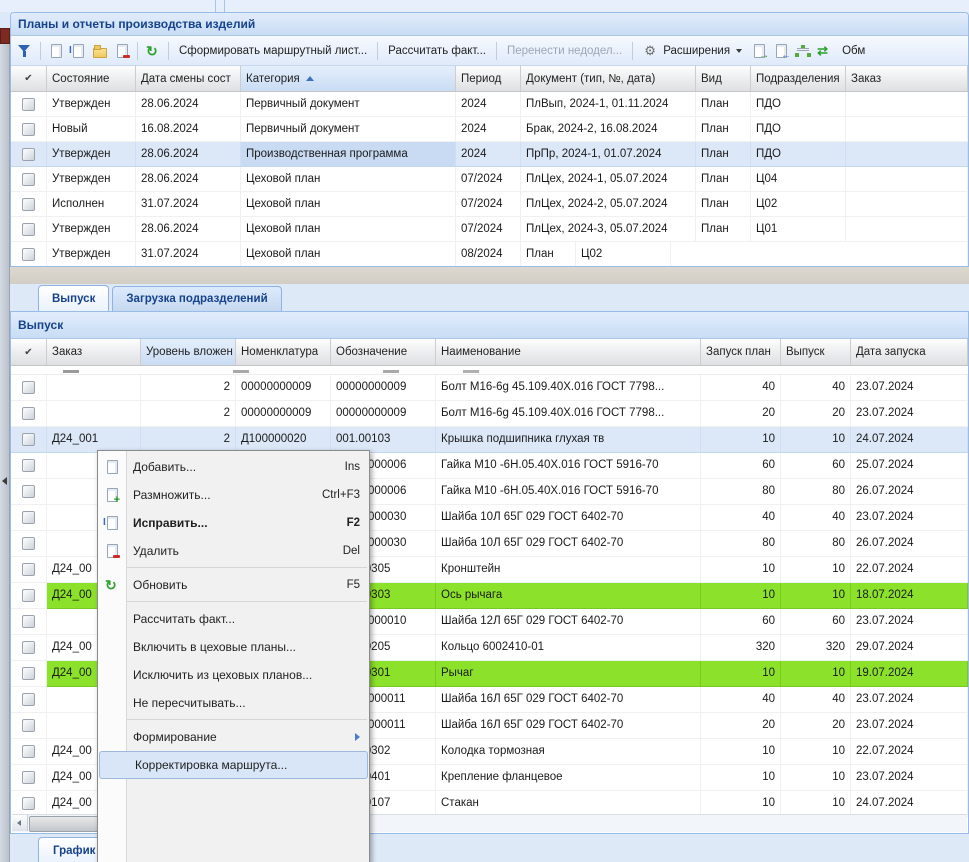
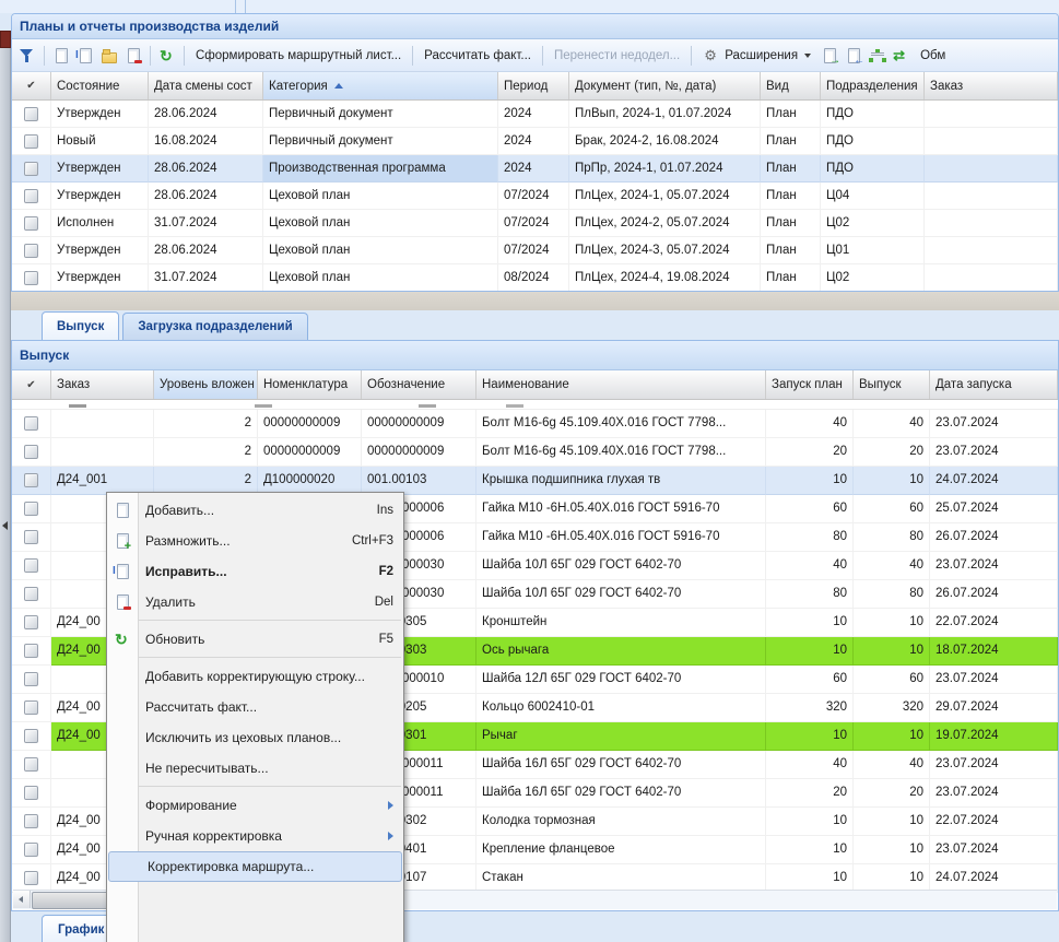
  Планы и отчеты производства изделий
  Сформировать маршрутный лист...
  Рассчитать факт...
  Перенести недодел...
  Расширения
  Обм
  ✔
  Состояние
  Дата смены сост
  Категория
  Период
  Документ (тип, №, дата)
  Вид
  Подразделения
  Заказ
  Утвержден
  28.06.2024
  Первичный документ
  2024
- ПлВып, 2024-1, 01.11.2024
+ ПлВып, 2024-1, 01.07.2024
  План
  ПДО
  Новый
  16.08.2024
  Первичный документ
  2024
  Брак, 2024-2, 16.08.2024
  План
  ПДО
  Утвержден
  28.06.2024
  Производственная программа
  2024
  ПрПр, 2024-1, 01.07.2024
  План
  ПДО
  Утвержден
  28.06.2024
  Цеховой план
  07/2024
  ПлЦех, 2024-1, 05.07.2024
  План
  Ц04
  Исполнен
  31.07.2024
  Цеховой план
  07/2024
  ПлЦех, 2024-2, 05.07.2024
  План
  Ц02
  Утвержден
  28.06.2024
  Цеховой план
  07/2024
  ПлЦех, 2024-3, 05.07.2024
  План
  Ц01
  Утвержден
  31.07.2024
  Цеховой план
  08/2024
+ ПлЦех, 2024-4, 19.08.2024
  План
  Ц02
  Выпуск
  Загрузка подразделений
  Выпуск
  ✔
  Заказ
  Уровень вложен
  Номенклатура
  Обозначение
  Наименование
  Запуск план
  Выпуск
  Дата запуска
  2
  00000000009
  00000000009
  Болт М16-6g 45.109.40Х.016 ГОСТ 7798...
  40
  40
  23.07.2024
  2
  00000000009
  00000000009
  Болт М16-6g 45.109.40Х.016 ГОСТ 7798...
  20
  20
  23.07.2024
  Д24_001
  2
  Д100000020
  001.00103
  Крышка подшипника глухая тв
  10
  10
  24.07.2024
  Гайка М10 -6Н.05.40Х.016 ГОСТ 5916-70
  60
  60
  25.07.2024
  Гайка М10 -6Н.05.40Х.016 ГОСТ 5916-70
  80
  80
  26.07.2024
  Шайба 10Л 65Г 029 ГОСТ 6402-70
  40
  40
  23.07.2024
  Шайба 10Л 65Г 029 ГОСТ 6402-70
  80
  80
  26.07.2024
  Д24_00
  Кронштейн
  10
  10
  22.07.2024
  Д24_00
  Ось рычага
  10
  10
  18.07.2024
  Шайба 12Л 65Г 029 ГОСТ 6402-70
  60
  60
  23.07.2024
  Д24_00
  Кольцо 6002410-01
  320
  320
  29.07.2024
  Д24_00
  Рычаг
  10
  10
  19.07.2024
  Шайба 16Л 65Г 029 ГОСТ 6402-70
  40
  40
  23.07.2024
  Шайба 16Л 65Г 029 ГОСТ 6402-70
  20
  20
  23.07.2024
  Д24_00
  Колодка тормозная
  10
  10
  22.07.2024
  Д24_00
  Крепление фланцевое
  10
  10
  23.07.2024
  Д24_00
  Стакан
  10
  10
  24.07.2024
  График
  Добавить...
  Ins
  Размножить...
  Ctrl+F3
  Исправить...
  F2
  Удалить
  Del
  Обновить
  F5
+ Добавить корректирующую строку...
  Рассчитать факт...
- Включить в цеховые планы...
  Исключить из цеховых планов...
  Не пересчитывать...
  Формирование
+ Ручная корректировка
  Корректировка маршрута...
